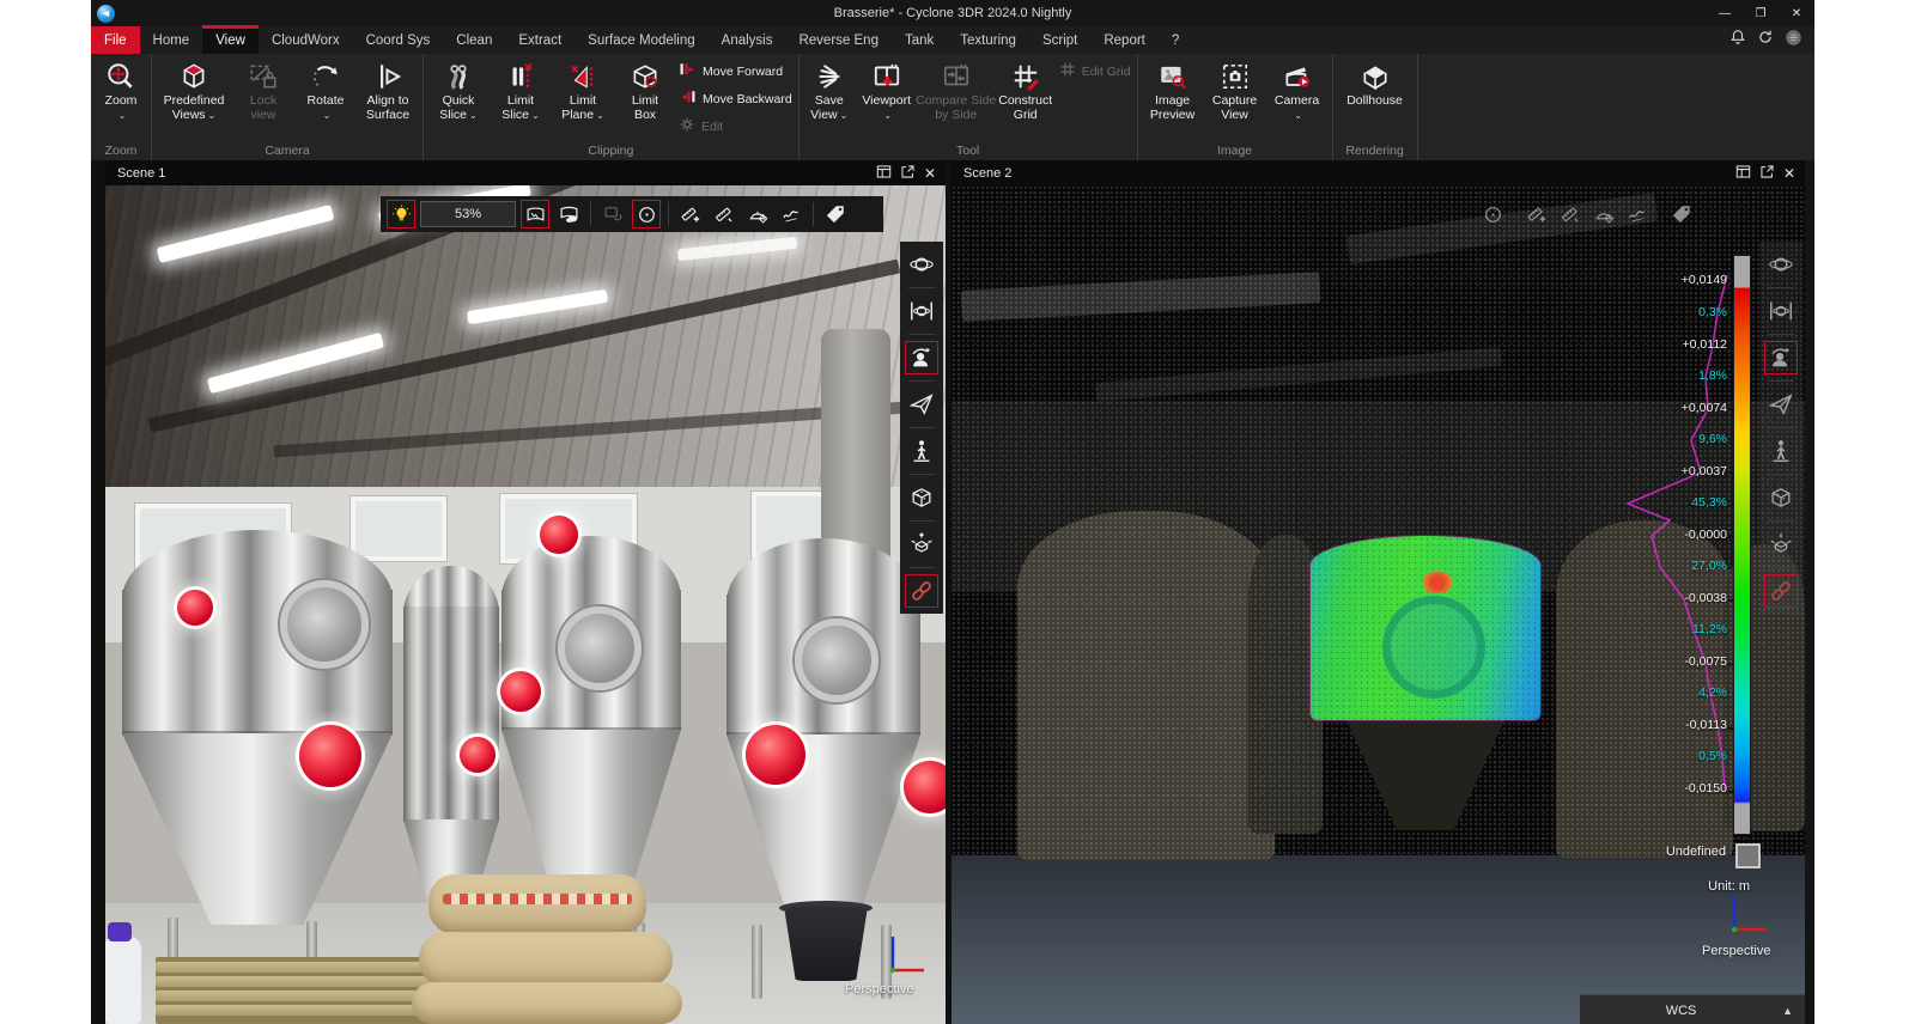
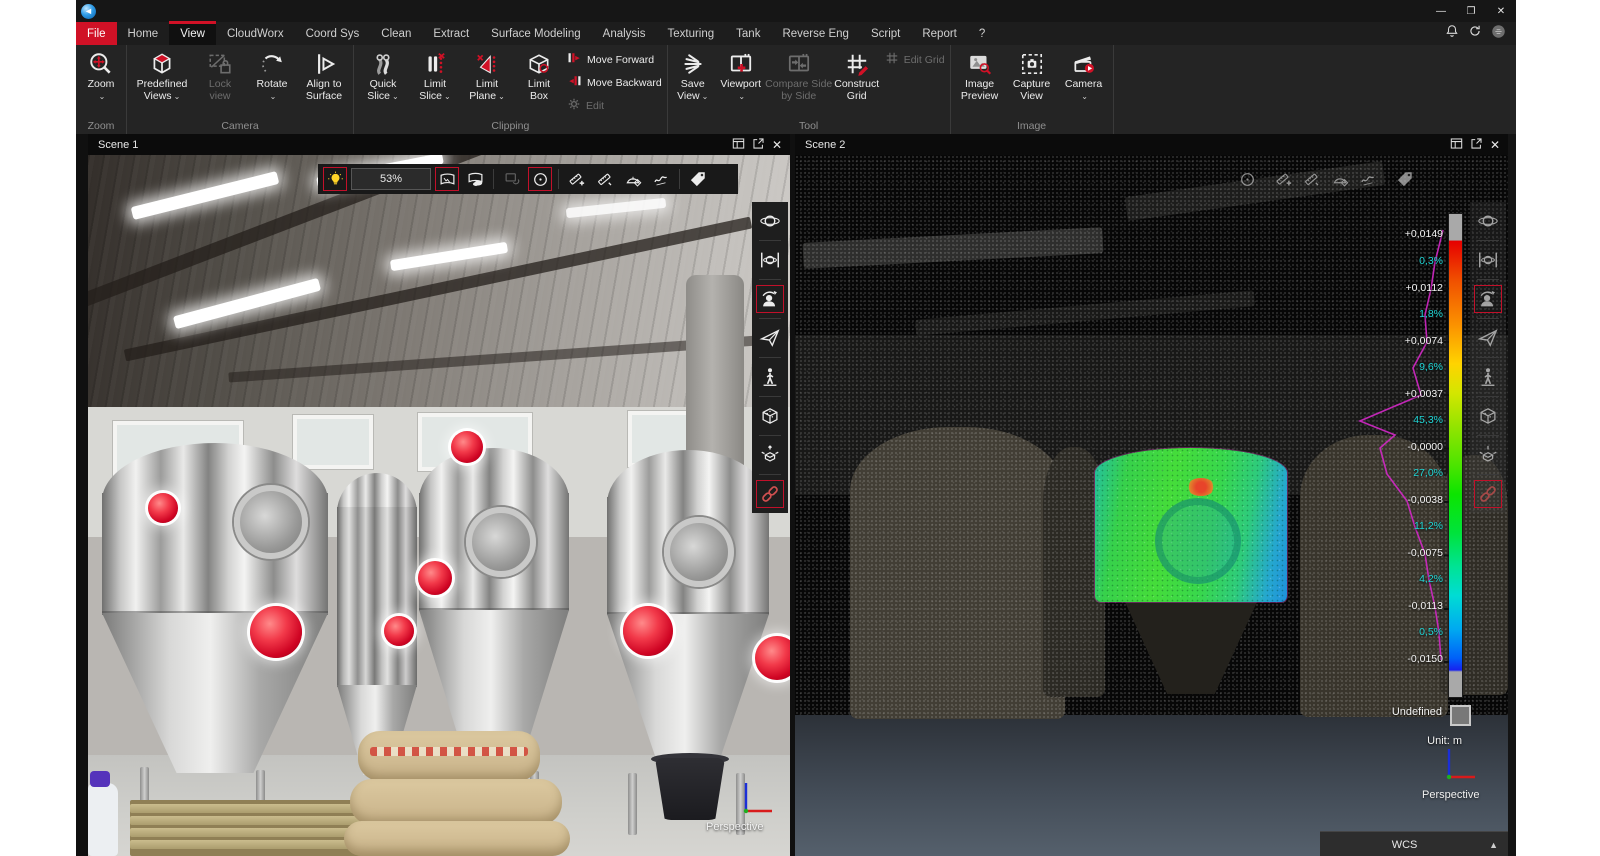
  ◄
- Brasserie* - Cyclone 3DR 2024.0 Nightly
  —
  ❐
  ✕
  File
  Home
  View
  CloudWorx
  Coord Sys
  Clean
  Extract
  Surface Modeling
  Analysis
- Reverse Eng
+ Texturing
  Tank
- Texturing
+ Reverse Eng
  Script
  Report
  ?
  Zoom
  ⌄
  Zoom
  Predefined
  Views ⌄
  Lock
  view
  Rotate
  ⌄
  Align to
  Surface
  Camera
  Quick
  Slice ⌄
  Limit
  Slice ⌄
  Limit
  Plane ⌄
  Limit
  Box
  Move Forward
  Move Backward
  Edit
  Clipping
  Save
  View ⌄
  Viewport
  ⌄
  Compare Side
  by Side
  Construct
  Grid
  Edit Grid
  Tool
  Image
  Preview
  Capture
  View
  Camera
  ⌄
  Image
- Dollhouse
- Rendering
  Scene 1
  ✕
  53%
  Perspective
  Scene 2
  ✕
  +0,0149
  0,3%
  +0,0112
  1,8%
  +0,0074
  9,6%
  +0,0037
  45,3%
  -0,0000
  27,0%
  -0,0038
  11,2%
  -0,0075
  4,2%
  -0,0113
  0,5%
  -0,0150
  Undefined
  Unit: m
  Perspective
  WCS
  ▲
